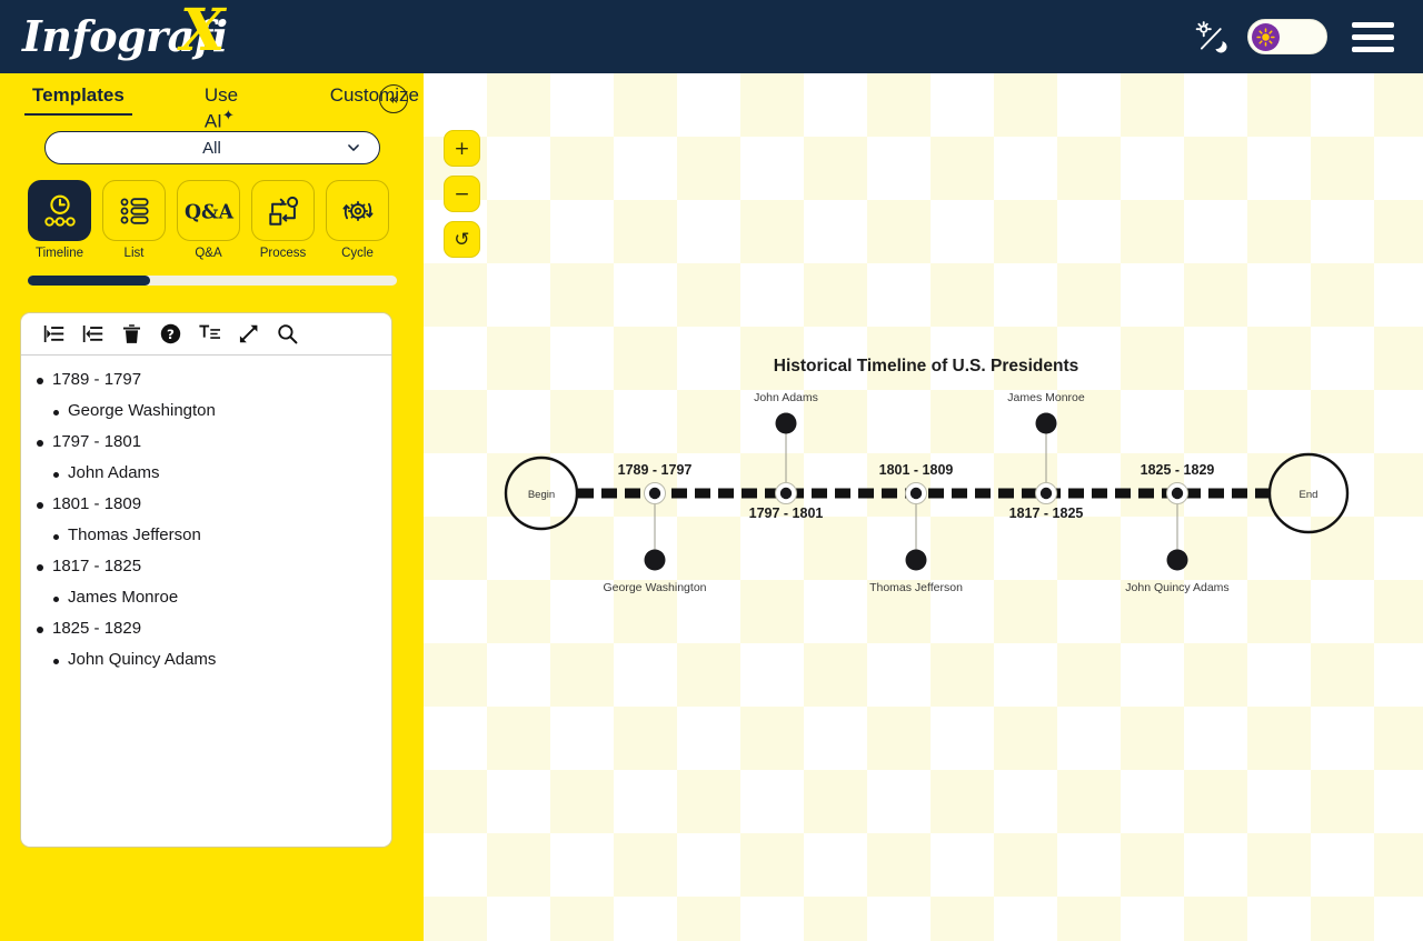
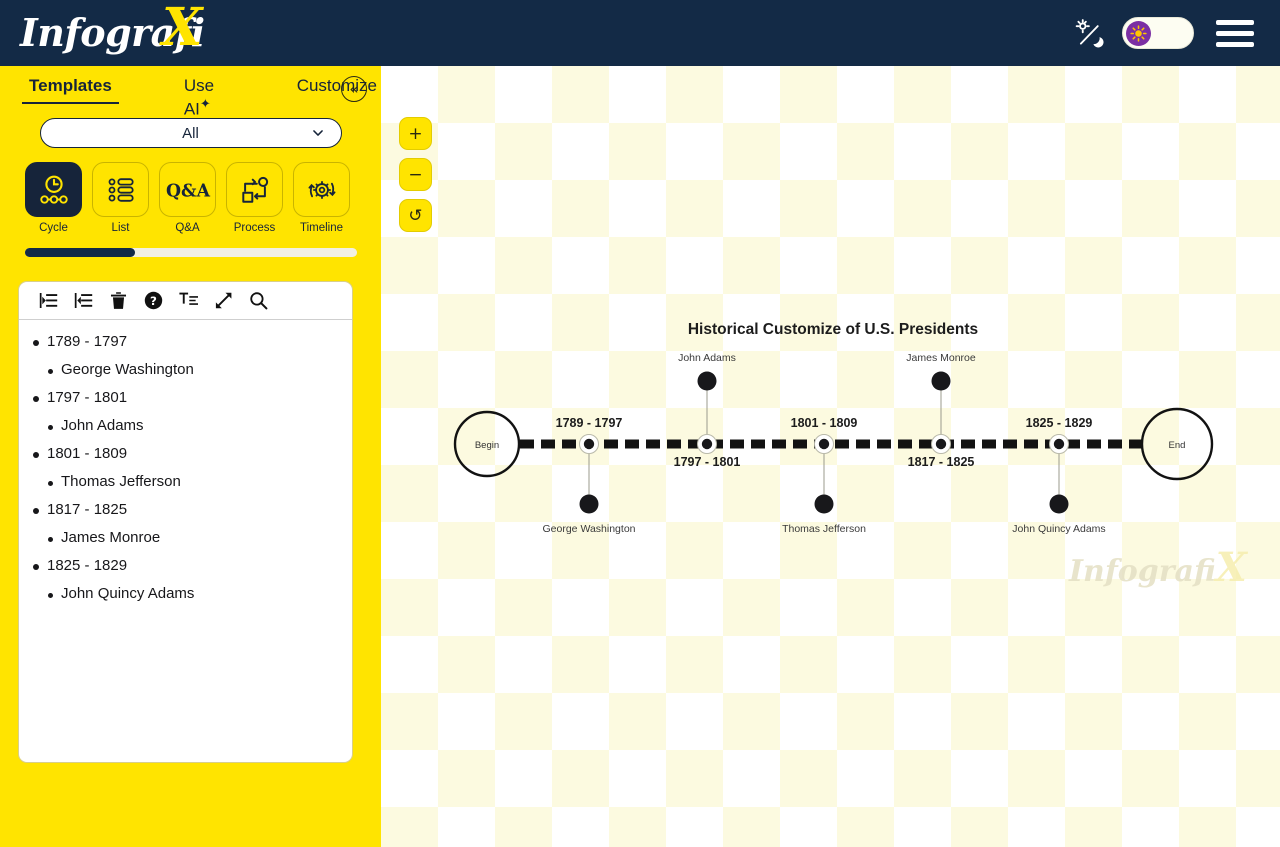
  Infografi
  X
  Templates
  Use AI✦
  Customize
  «
  All
- Timeline
+ Cycle
  List
  Q&A
  Q&A
  Process
- Cycle
+ Timeline
  ?
  1789 - 1797
  George Washington
  1797 - 1801
  John Adams
  1801 - 1809
  Thomas Jefferson
  1817 - 1825
  James Monroe
  1825 - 1829
  John Quincy Adams
  +
  −
  ↺
- Historical Timeline of U.S. Presidents
+ Historical Customize of U.S. Presidents
  Begin
  End
  1789 - 1797
  George Washington
  1797 - 1801
  John Adams
  1801 - 1809
  Thomas Jefferson
  1817 - 1825
  James Monroe
  1825 - 1829
  John Quincy Adams
+ InfografiX
